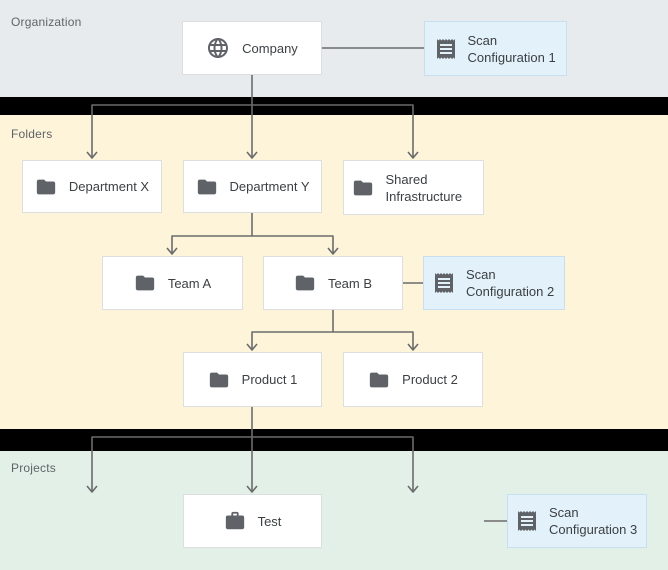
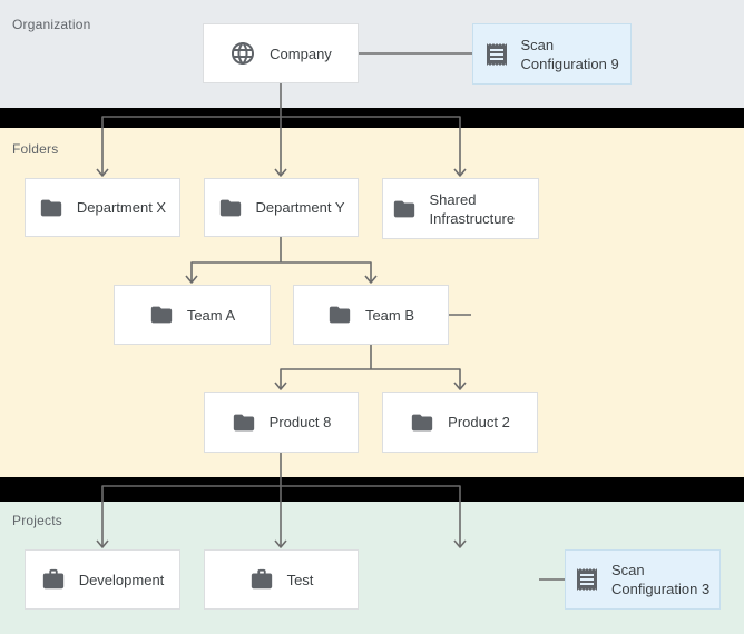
  Organization
  Folders
  Projects
  Company
- Scan Configuration 1
+ Scan Configuration 9
  Department X
  Department Y
  Shared Infrastructure
  Team A
  Team B
- Scan Configuration 2
- Product 1
+ Product 8
  Product 2
+ Development
  Test
  Scan Configuration 3
